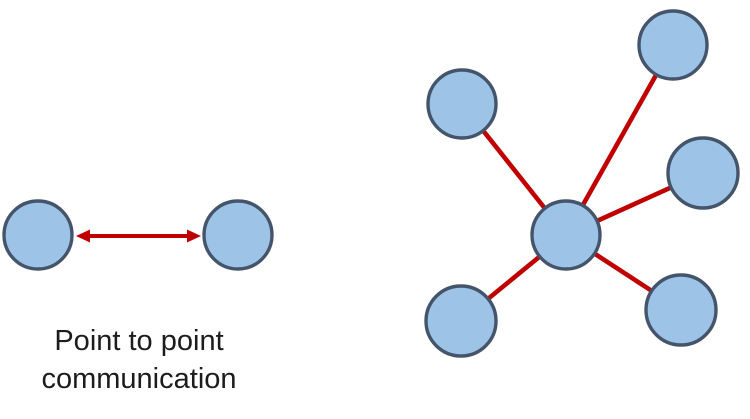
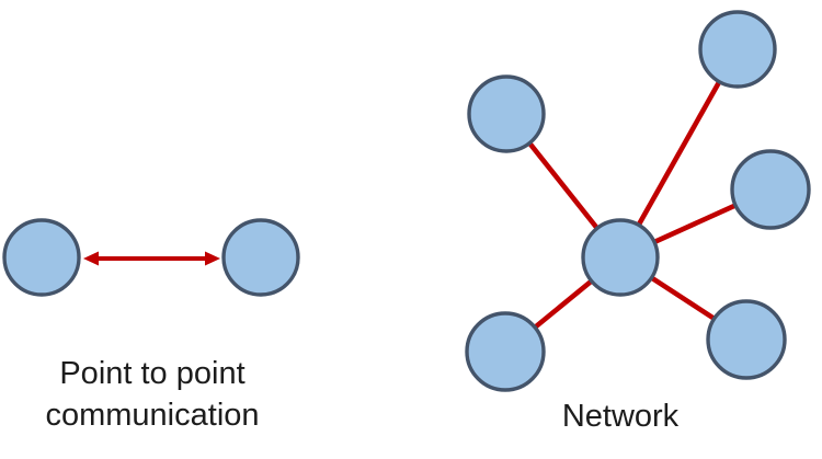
  Point to point communication
+ Network
